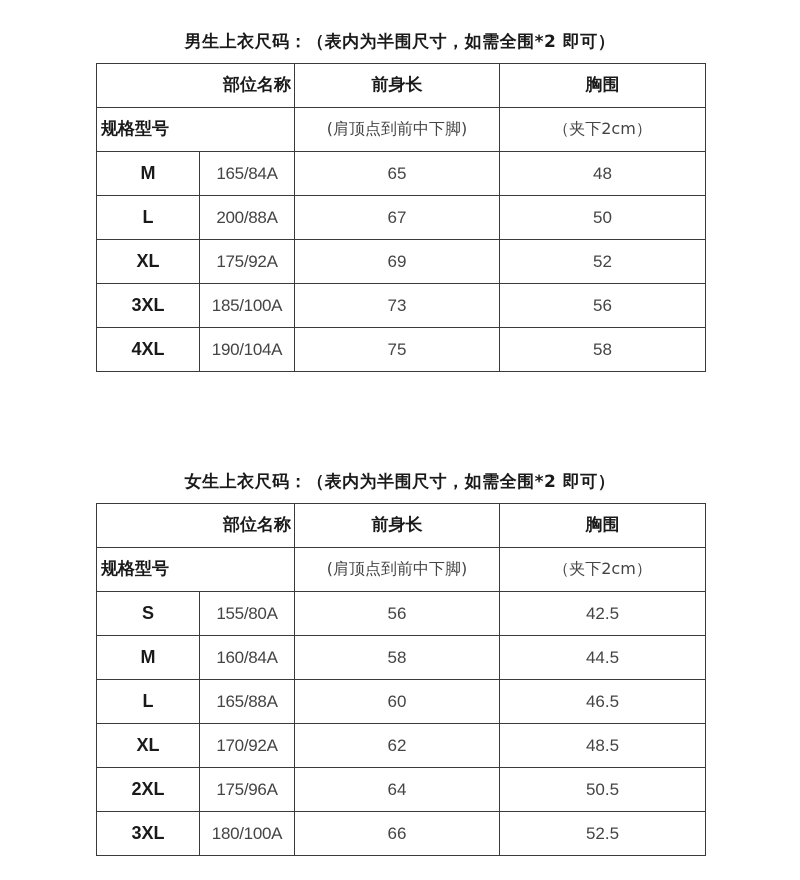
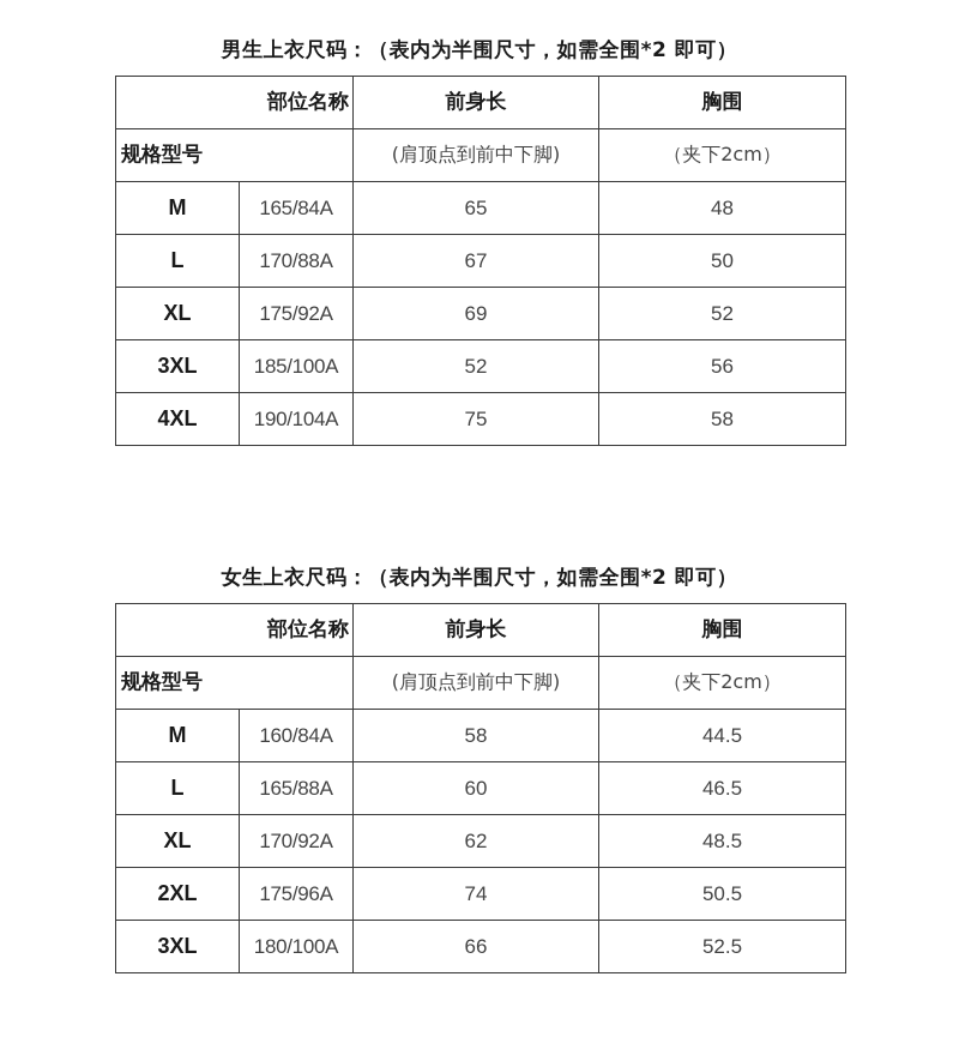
  男生上衣尺码：（表内为半围尺寸，如需全围*2 即可）
  部位名称	前身长	胸围
  规格型号	(肩顶点到前中下脚)	（夹下2cm）
  M	165/84A	65	48
- L	200/88A	67	50
+ L	170/88A	67	50
  XL	175/92A	69	52
- 3XL	185/100A	73	56
+ 3XL	185/100A	52	56
  4XL	190/104A	75	58
  女生上衣尺码：（表内为半围尺寸，如需全围*2 即可）
  部位名称	前身长	胸围
  规格型号	(肩顶点到前中下脚)	（夹下2cm）
- S	155/80A	56	42.5
  M	160/84A	58	44.5
  L	165/88A	60	46.5
  XL	170/92A	62	48.5
- 2XL	175/96A	64	50.5
+ 2XL	175/96A	74	50.5
  3XL	180/100A	66	52.5
